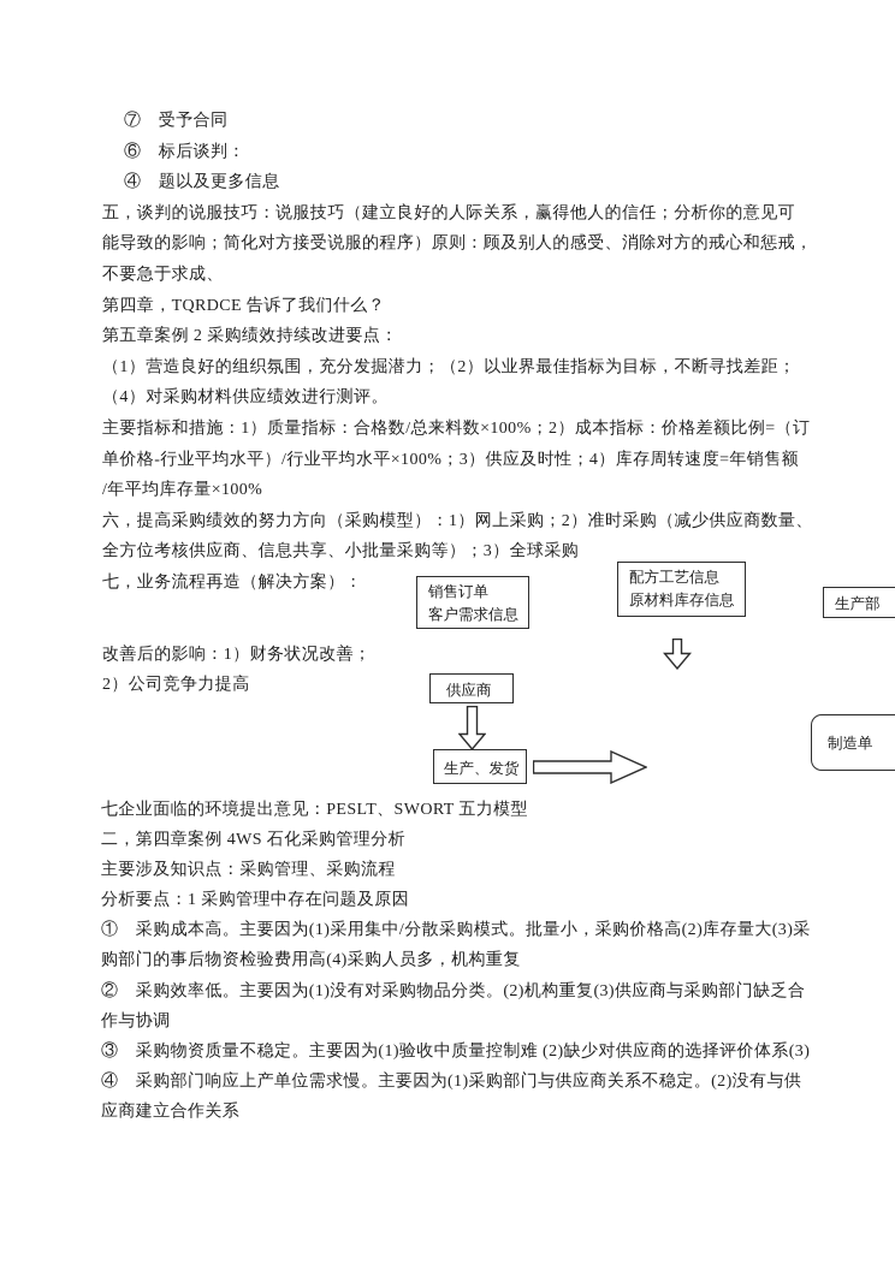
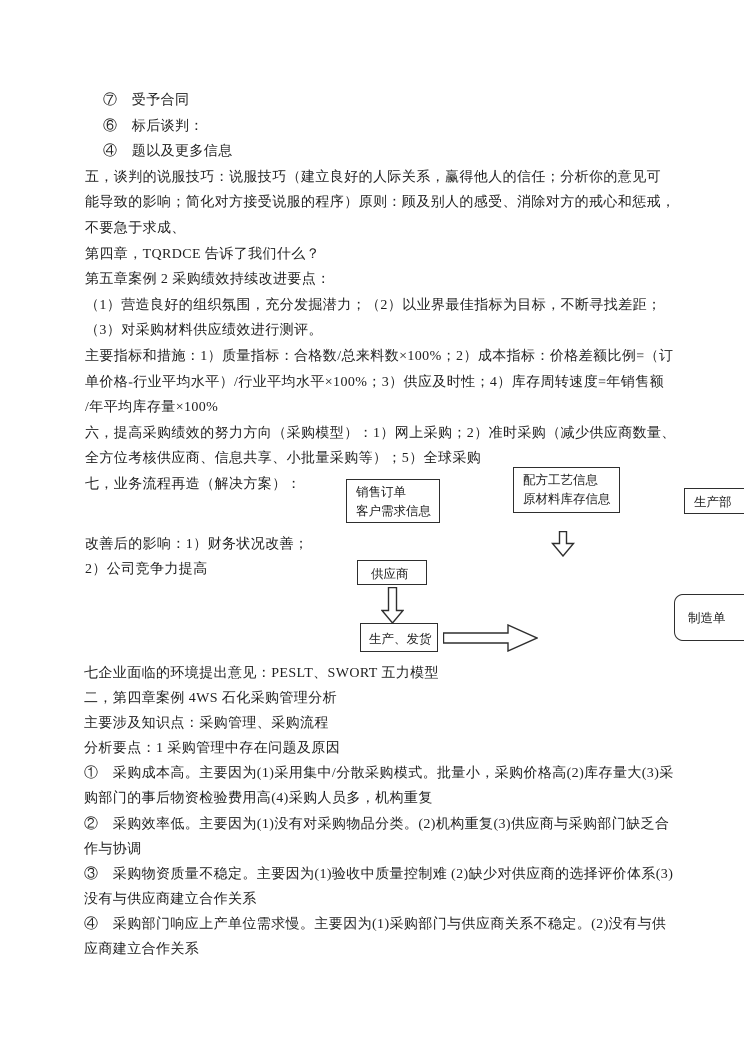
  ⑦ 受予合同
  ⑥ 标后谈判：
  ④ 题以及更多信息
  五，谈判的说服技巧：说服技巧（建立良好的人际关系，赢得他人的信任；分析你的意见可
  能导致的影响；简化对方接受说服的程序）原则：顾及别人的感受、消除对方的戒心和惩戒，
  不要急于求成、
  第四章，TQRDCE 告诉了我们什么？
  第五章案例 2 采购绩效持续改进要点：
  （1）营造良好的组织氛围，充分发掘潜力；（2）以业界最佳指标为目标，不断寻找差距；
- （4）对采购材料供应绩效进行测评。
+ （3）对采购材料供应绩效进行测评。
  主要指标和措施：1）质量指标：合格数/总来料数×100%；2）成本指标：价格差额比例=（订
  单价格-行业平均水平）/行业平均水平×100%；3）供应及时性；4）库存周转速度=年销售额
  /年平均库存量×100%
  六，提高采购绩效的努力方向（采购模型）：1）网上采购；2）准时采购（减少供应商数量、
- 全方位考核供应商、信息共享、小批量采购等）；3）全球采购
+ 全方位考核供应商、信息共享、小批量采购等）；5）全球采购
  七，业务流程再造（解决方案）：
  改善后的影响：1）财务状况改善；
  2）公司竞争力提高
  七企业面临的环境提出意见：PESLT、SWORT 五力模型
  二，第四章案例 4WS 石化采购管理分析
  主要涉及知识点：采购管理、采购流程
  分析要点：1 采购管理中存在问题及原因
  ① 采购成本高。主要因为(1)采用集中/分散采购模式。批量小，采购价格高(2)库存量大(3)采
  购部门的事后物资检验费用高(4)采购人员多，机构重复
  ② 采购效率低。主要因为(1)没有对采购物品分类。(2)机构重复(3)供应商与采购部门缺乏合
  作与协调
  ③ 采购物资质量不稳定。主要因为(1)验收中质量控制难 (2)缺少对供应商的选择评价体系(3)
+ 没有与供应商建立合作关系
  ④ 采购部门响应上产单位需求慢。主要因为(1)采购部门与供应商关系不稳定。(2)没有与供
  应商建立合作关系
  销售订单
  客户需求信息
  配方工艺信息
  原材料库存信息
  生产部
  供应商
  生产、发货
  制造单
